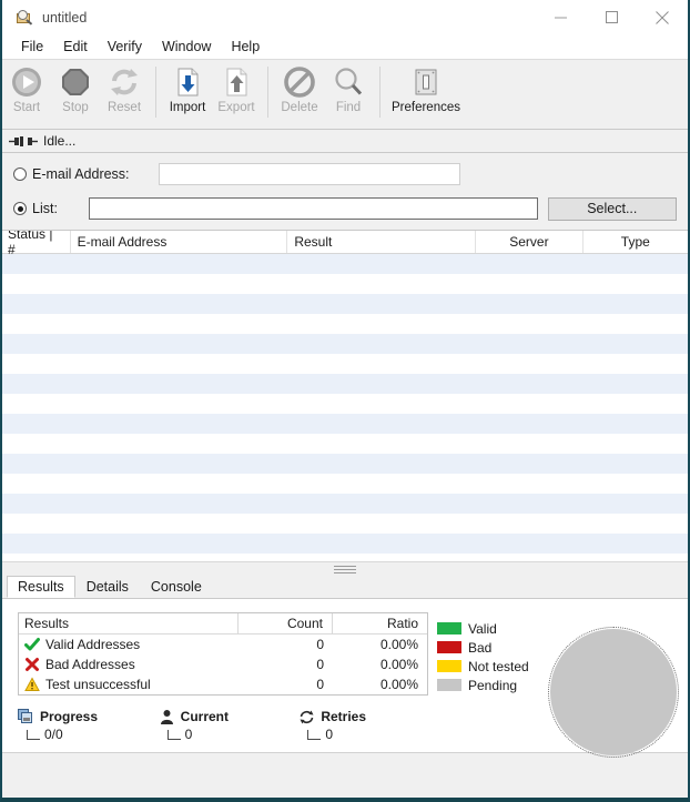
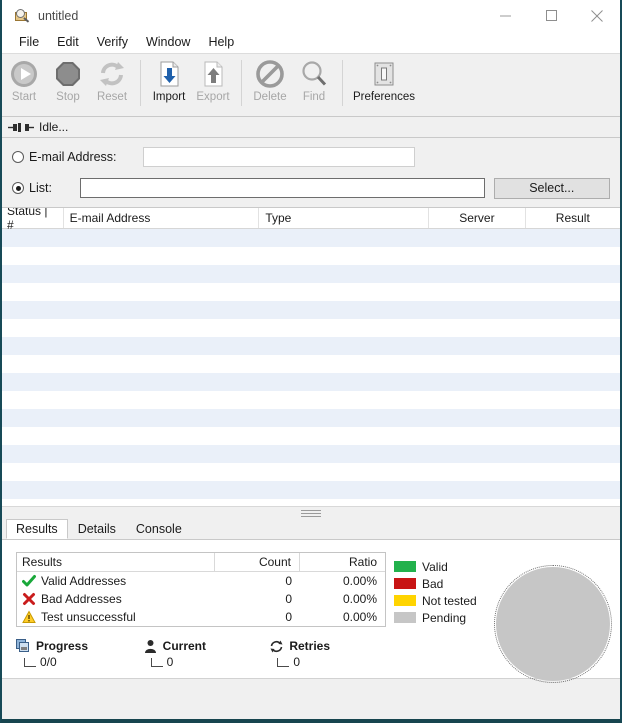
  untitled
  File
  Edit
  Verify
  Window
  Help
  Start
  Stop
  Reset
  Import
  Export
  Delete
  Find
  Preferences
  Idle...
  E-mail Address:
  List:
  Select...
  Status | #
  E-mail Address
- Result
+ Type
  Server
- Type
+ Result
  Results
  Details
  Console
  Results
  Count
  Ratio
  Valid Addresses
  0
  0.00%
  Bad Addresses
  0
  0.00%
  Test unsuccessful
  0
  0.00%
  Valid
  Bad
  Not tested
  Pending
  Progress
  0/0
  Current
  0
  Retries
  0
